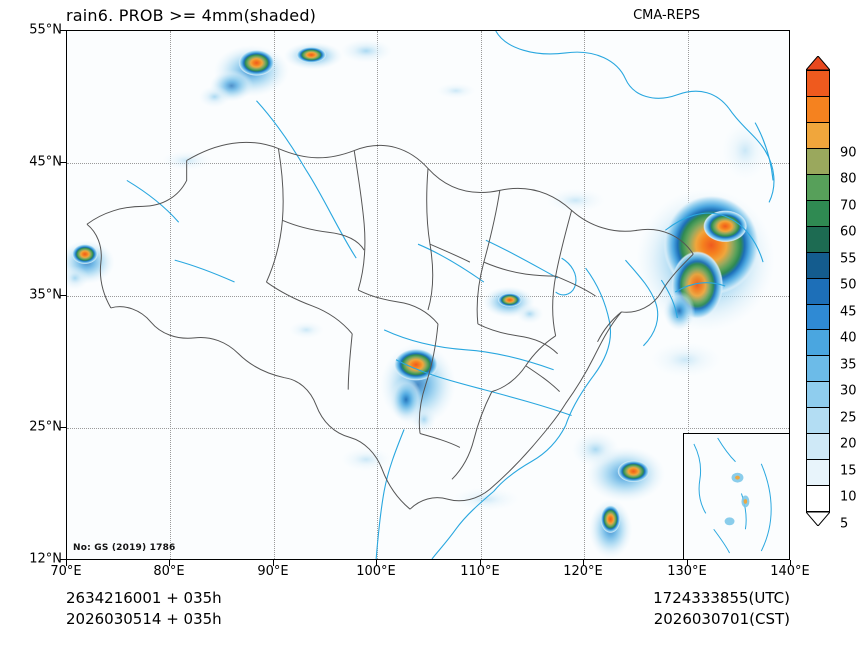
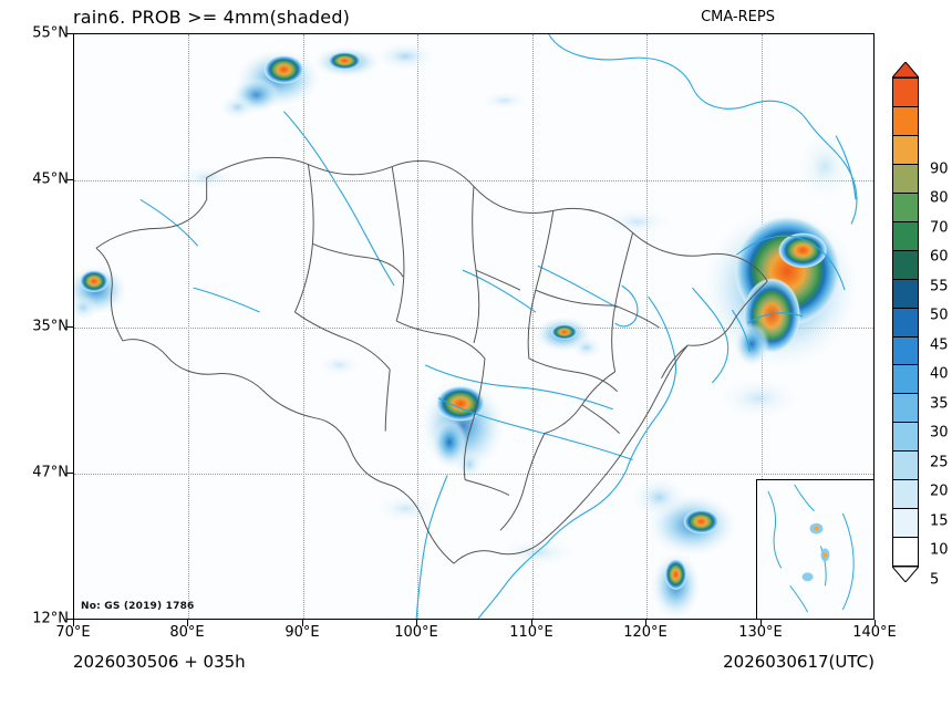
  rain6. PROB >= 4mm(shaded)
  CMA-REPS
  55°N
  45°N
  35°N
- 25°N
+ 47°N
  12°N
  70°E
  80°E
  90°E
  100°E
  110°E
  120°E
  130°E
  140°E
  No: GS (2019) 1786
  5
  10
  15
  20
  25
  30
  35
  40
  45
  50
  55
  60
  70
  80
  90
- 2634216001 + 035h
+ 2026030506 + 035h
- 1724333855(UTC)
+ 2026030617(UTC)
- 2026030514 + 035h
- 2026030701(CST)
